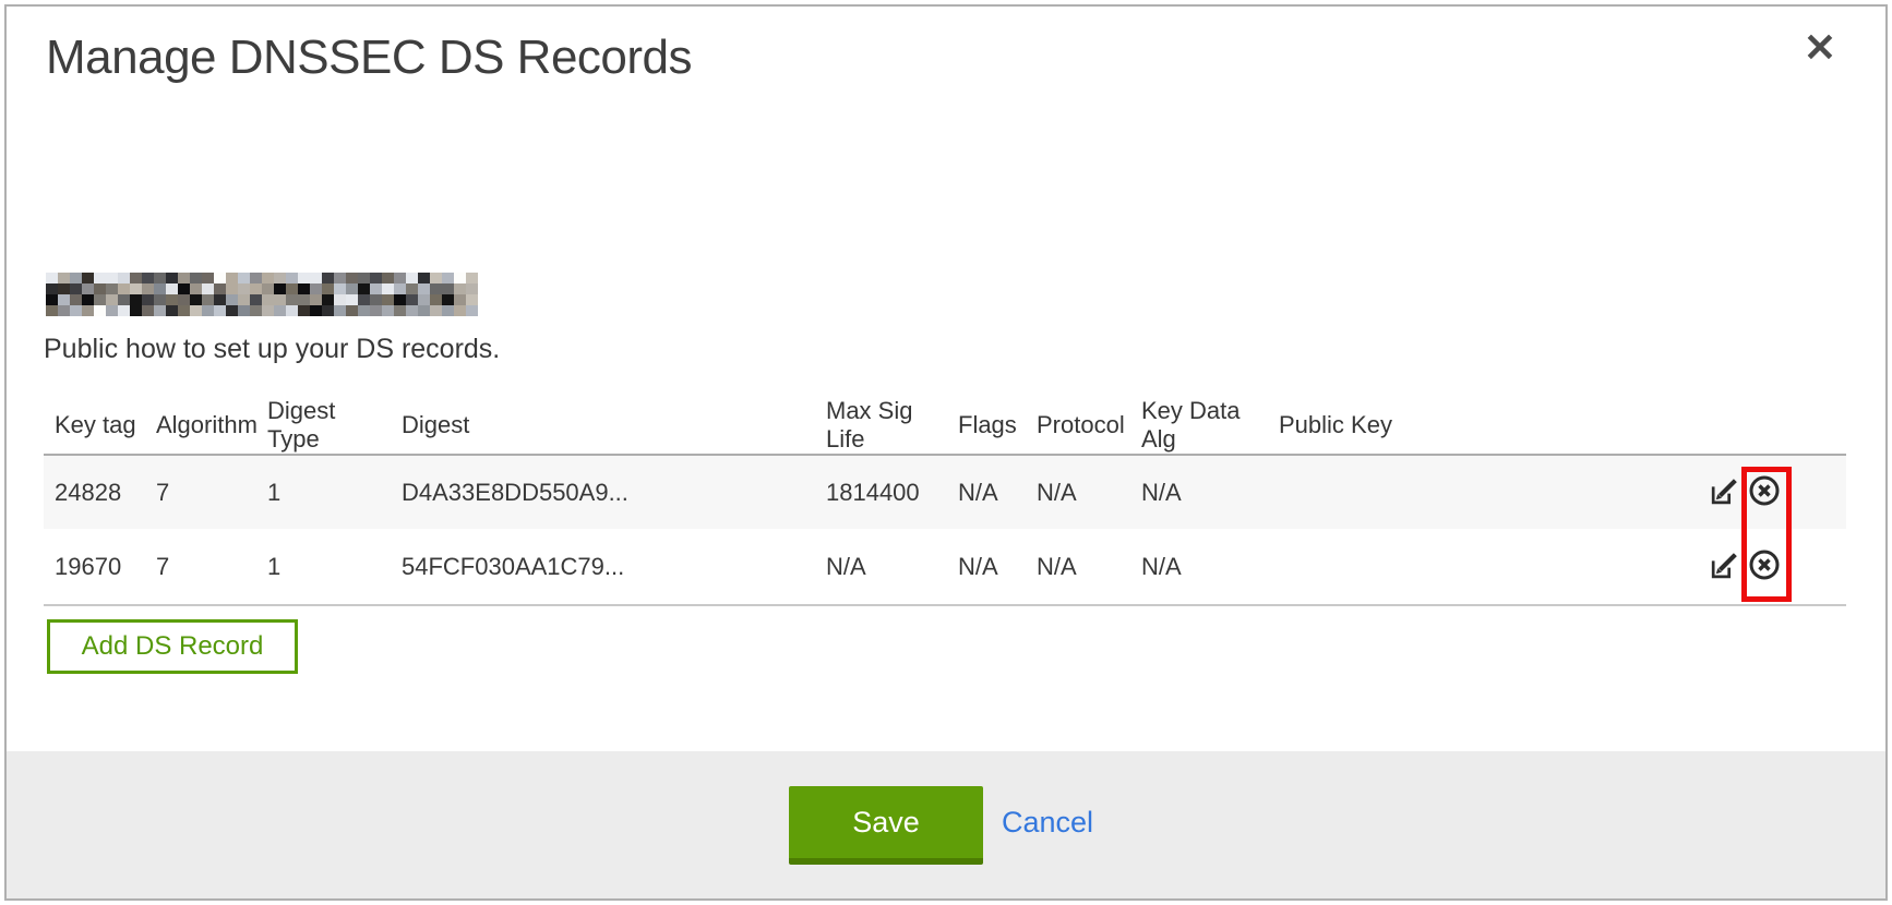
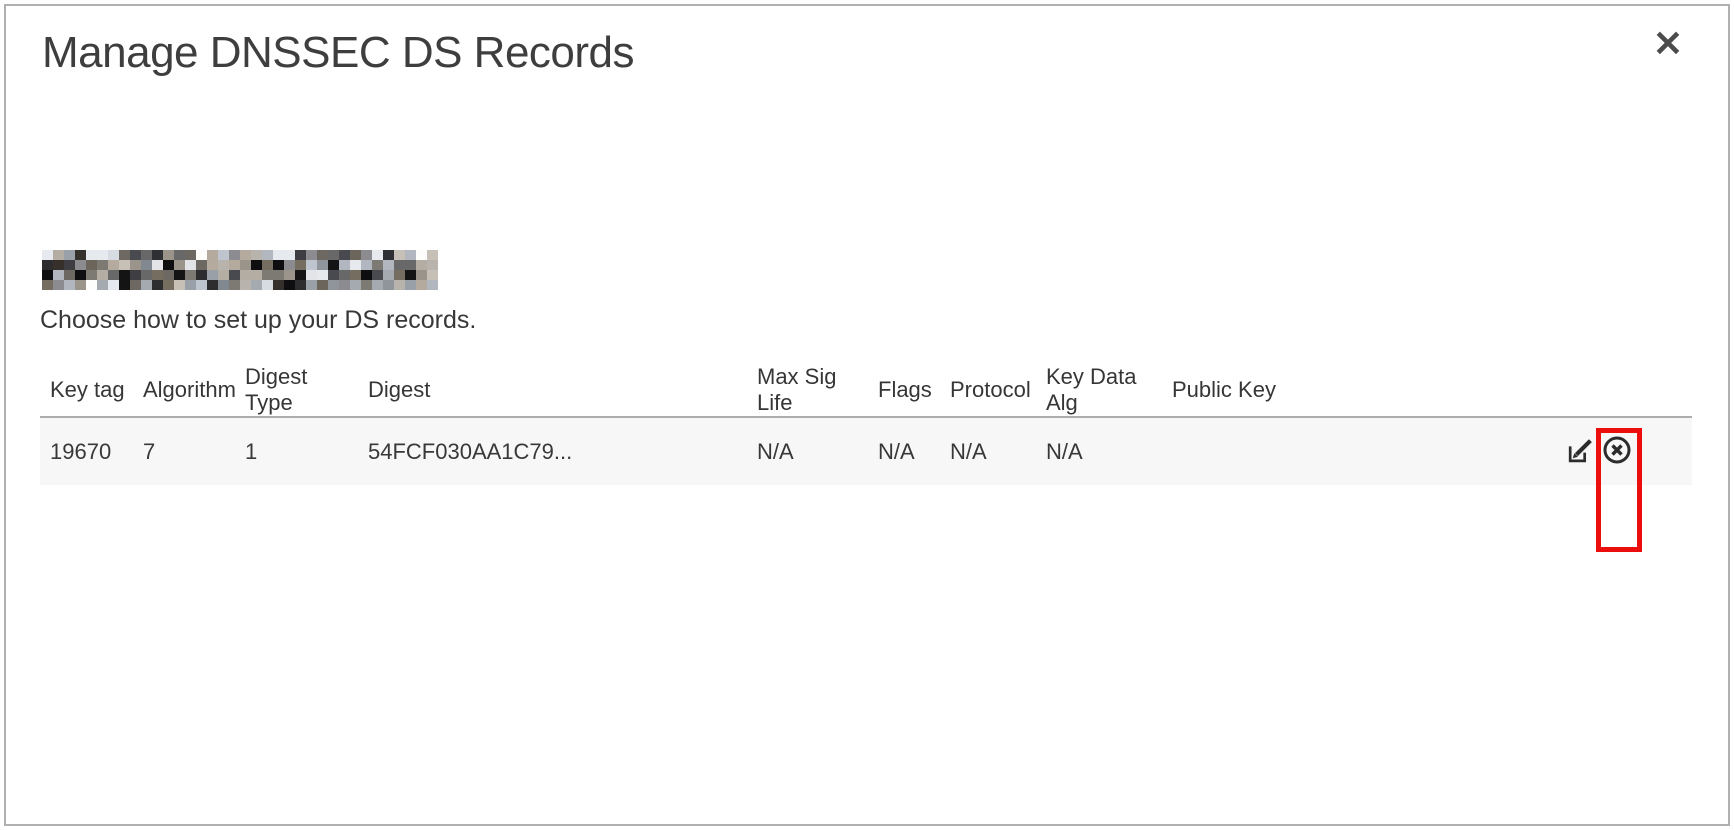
  Manage DNSSEC DS Records
  ✕
- Public how to set up your DS records.
+ Choose how to set up your DS records.
  Key tag	Algorithm	Digest Type	Digest	Max Sig Life	Flags	Protocol	Key Data Alg	Public Key
- 24828	7	1	D4A33E8DD550A9...	1814400	N/A	N/A	N/A
  19670	7	1	54FCF030AA1C79...	N/A	N/A	N/A	N/A
- Add DS Record
- Save
- Cancel
